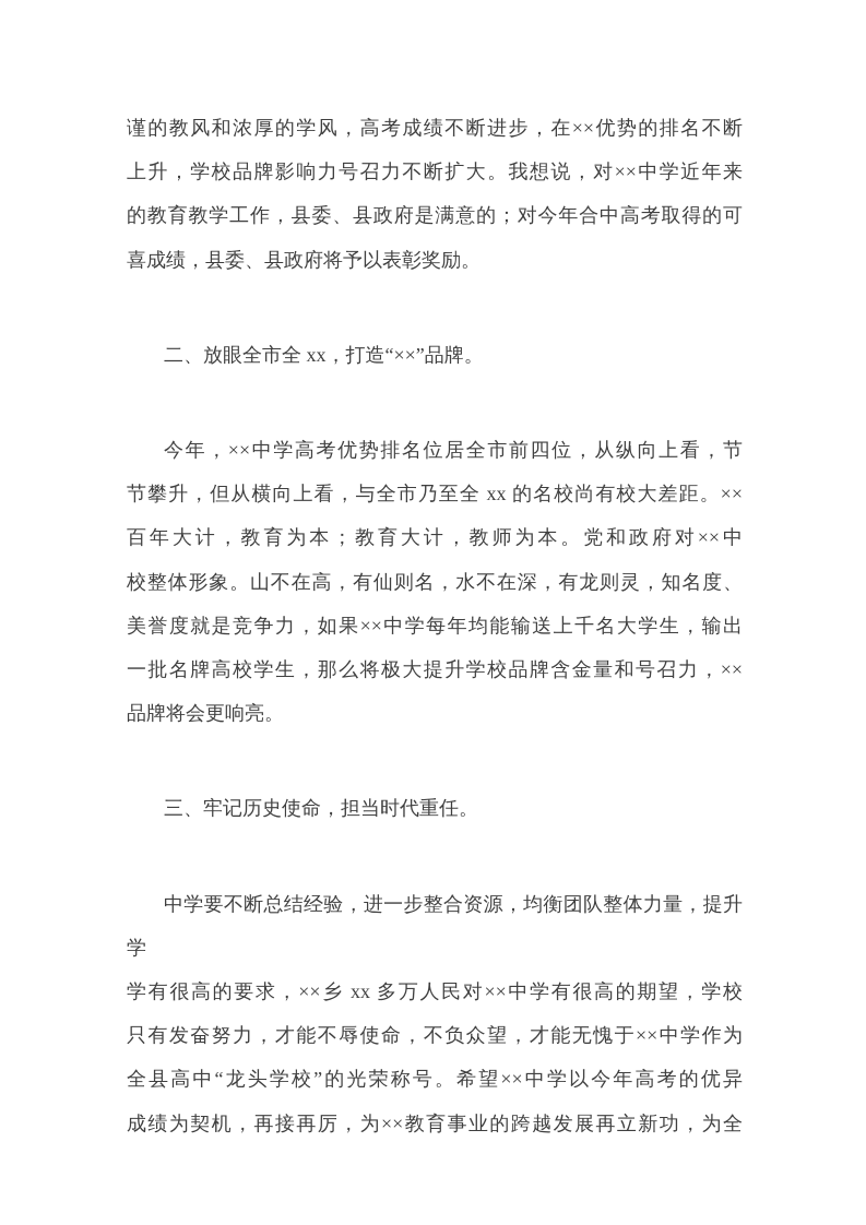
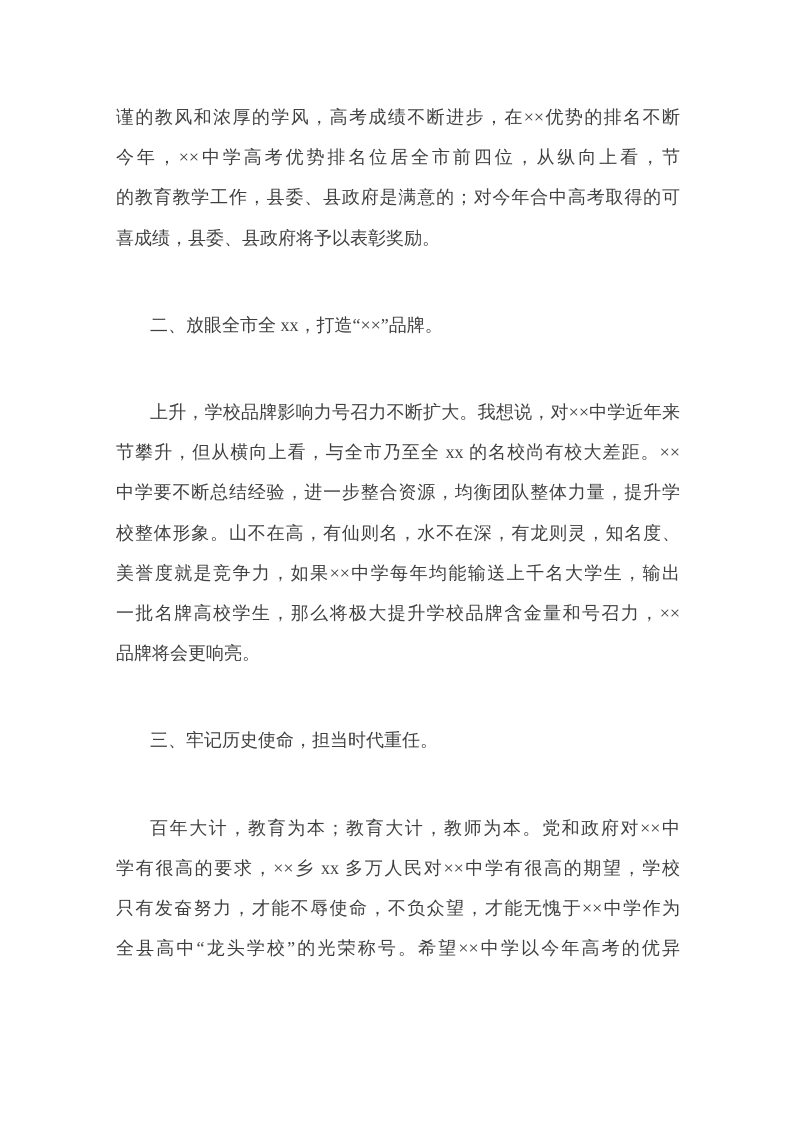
  谨的教风和浓厚的学风，高考成绩不断进步，在××优势的排名不断
- 上升，学校品牌影响力号召力不断扩大。我想说，对××中学近年来
+ 今年，××中学高考优势排名位居全市前四位，从纵向上看，节
  的教育教学工作，县委、县政府是满意的；对今年合中高考取得的可
  喜成绩，县委、县政府将予以表彰奖励。
  二、放眼全市全 xx，打造“××”品牌。
- 今年，××中学高考优势排名位居全市前四位，从纵向上看，节
+ 上升，学校品牌影响力号召力不断扩大。我想说，对××中学近年来
  节攀升，但从横向上看，与全市乃至全 xx 的名校尚有校大差距。××
- 百年大计，教育为本；教育大计，教师为本。党和政府对××中
+ 中学要不断总结经验，进一步整合资源，均衡团队整体力量，提升学
  校整体形象。山不在高，有仙则名，水不在深，有龙则灵，知名度、
  美誉度就是竞争力，如果××中学每年均能输送上千名大学生，输出
  一批名牌高校学生，那么将极大提升学校品牌含金量和号召力，××
  品牌将会更响亮。
  三、牢记历史使命，担当时代重任。
- 中学要不断总结经验，进一步整合资源，均衡团队整体力量，提升学
+ 百年大计，教育为本；教育大计，教师为本。党和政府对××中
  学有很高的要求，××乡 xx 多万人民对××中学有很高的期望，学校
  只有发奋努力，才能不辱使命，不负众望，才能无愧于××中学作为
  全县高中“龙头学校”的光荣称号。希望××中学以今年高考的优异
- 成绩为契机，再接再厉，为××教育事业的跨越发展再立新功，为全
